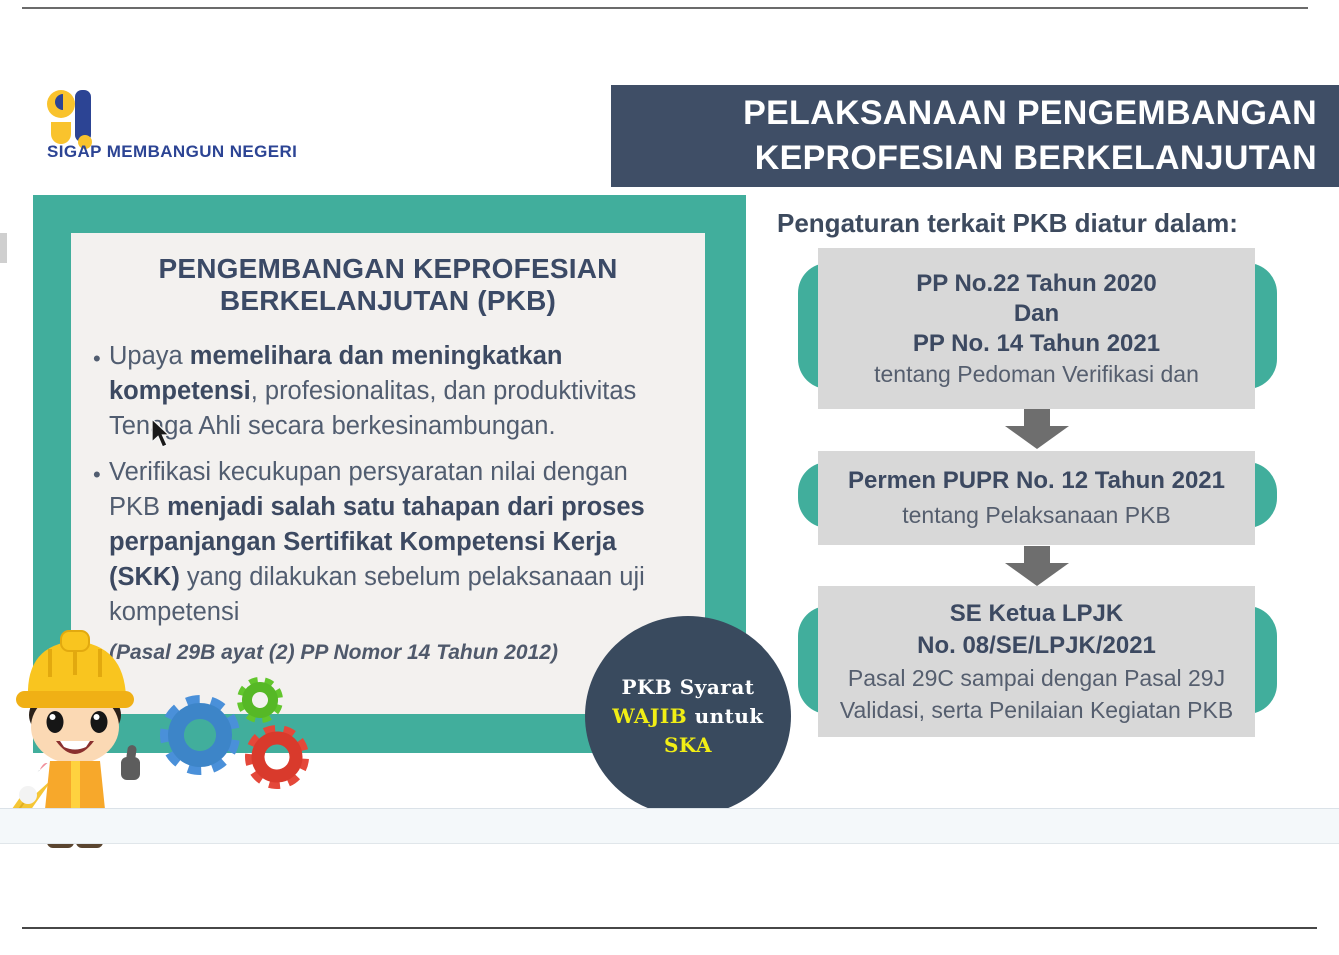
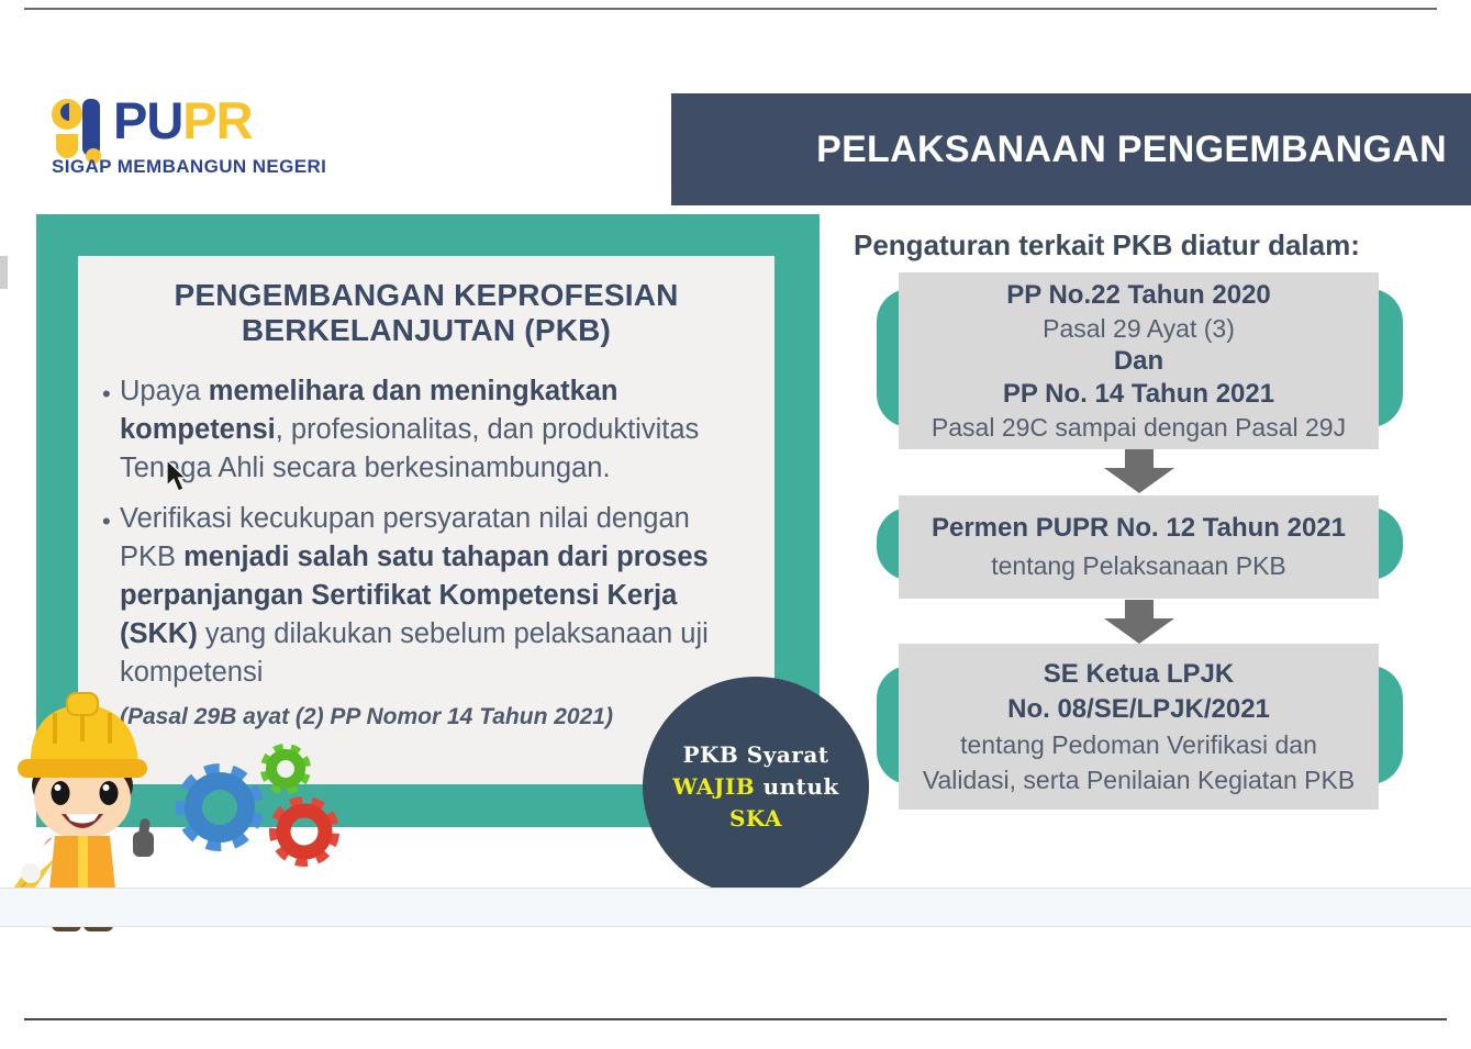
+ PUPR
  SIGAP MEMBANGUN NEGERI
  PELAKSANAAN PENGEMBANGAN
- KEPROFESIAN BERKELANJUTAN
  PENGEMBANGAN KEPROFESIAN
  BERKELANJUTAN (PKB)
  •
  Upaya memelihara dan meningkatkan kompetensi, profesionalitas, dan produktivitas Tenga Ahli secara berkesinambungan.
  •
  Verifikasi kecukupan persyaratan nilai dengan PKB menjadi salah satu tahapan dari proses perpanjangan Sertifikat Kompetensi Kerja (SKK) yang dilakukan sebelum pelaksanaan uji kompetensi
- (Pasal 29B ayat (2) PP Nomor 14 Tahun 2012)
+ (Pasal 29B ayat (2) PP Nomor 14 Tahun 2021)
  Pengaturan terkait PKB diatur dalam:
  PP No.22 Tahun 2020
+ Pasal 29 Ayat (3)
  Dan
  PP No. 14 Tahun 2021
- tentang Pedoman Verifikasi dan
+ Pasal 29C sampai dengan Pasal 29J
  Permen PUPR No. 12 Tahun 2021
  tentang Pelaksanaan PKB
  SE Ketua LPJK
  No. 08/SE/LPJK/2021
- Pasal 29C sampai dengan Pasal 29J
+ tentang Pedoman Verifikasi dan
  Validasi, serta Penilaian Kegiatan PKB
  PKB Syarat
  WAJIB untuk
  SKA
